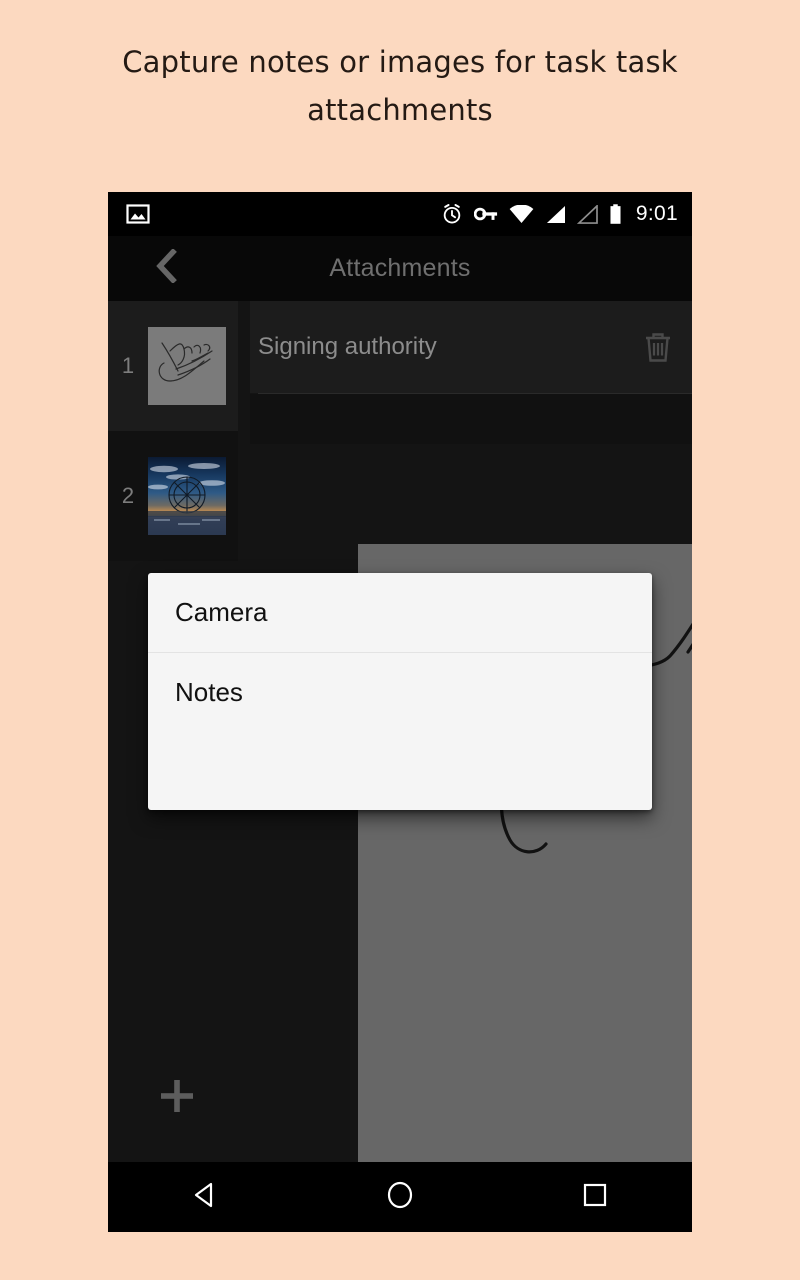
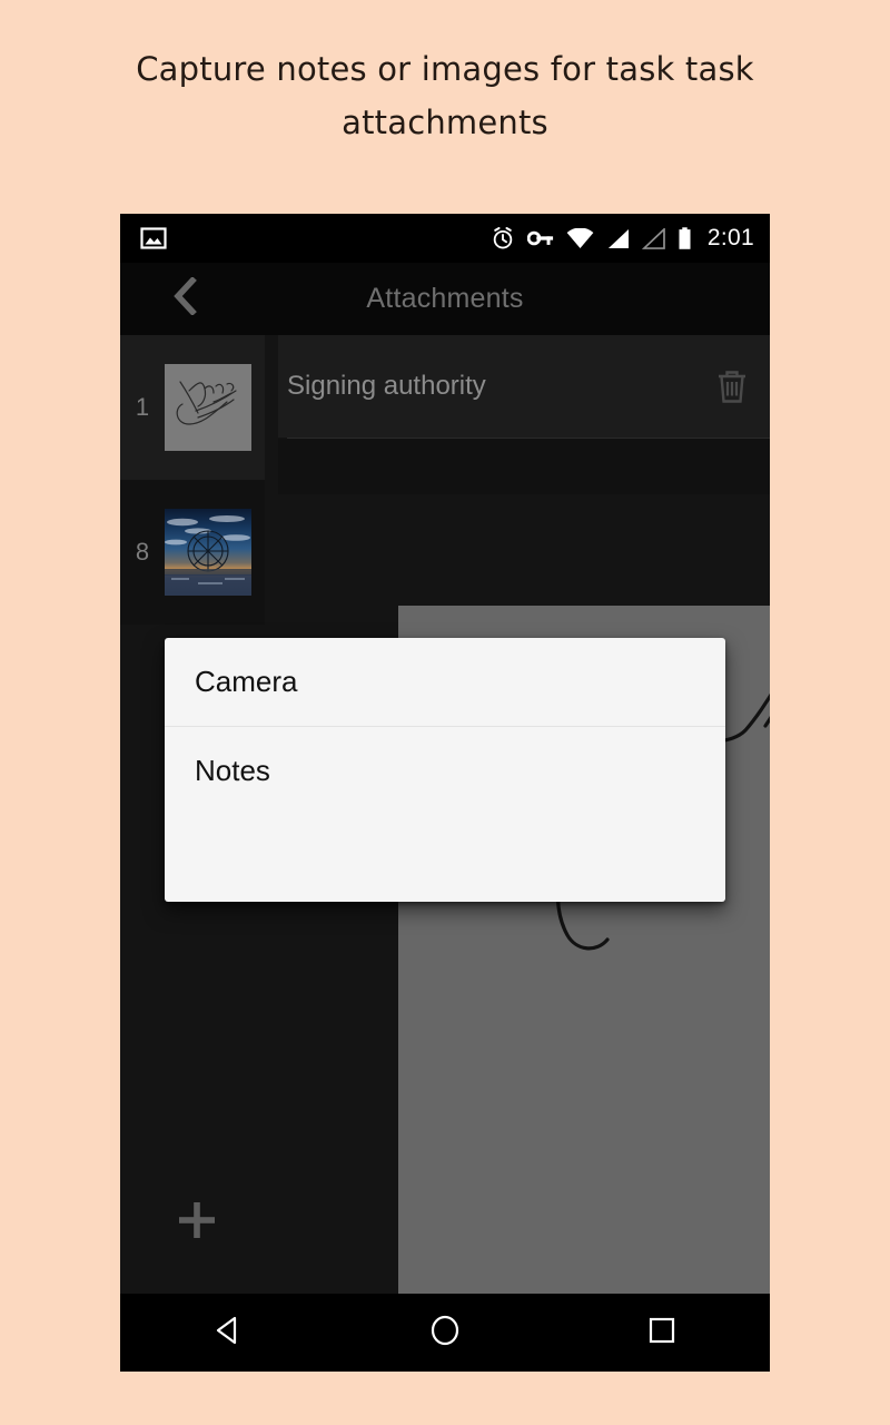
  Capture notes or images for task task
  attachments
- 9:01
+ 2:01
  Attachments
  1
- 2
+ 8
  Signing authority
  Camera
  Notes
